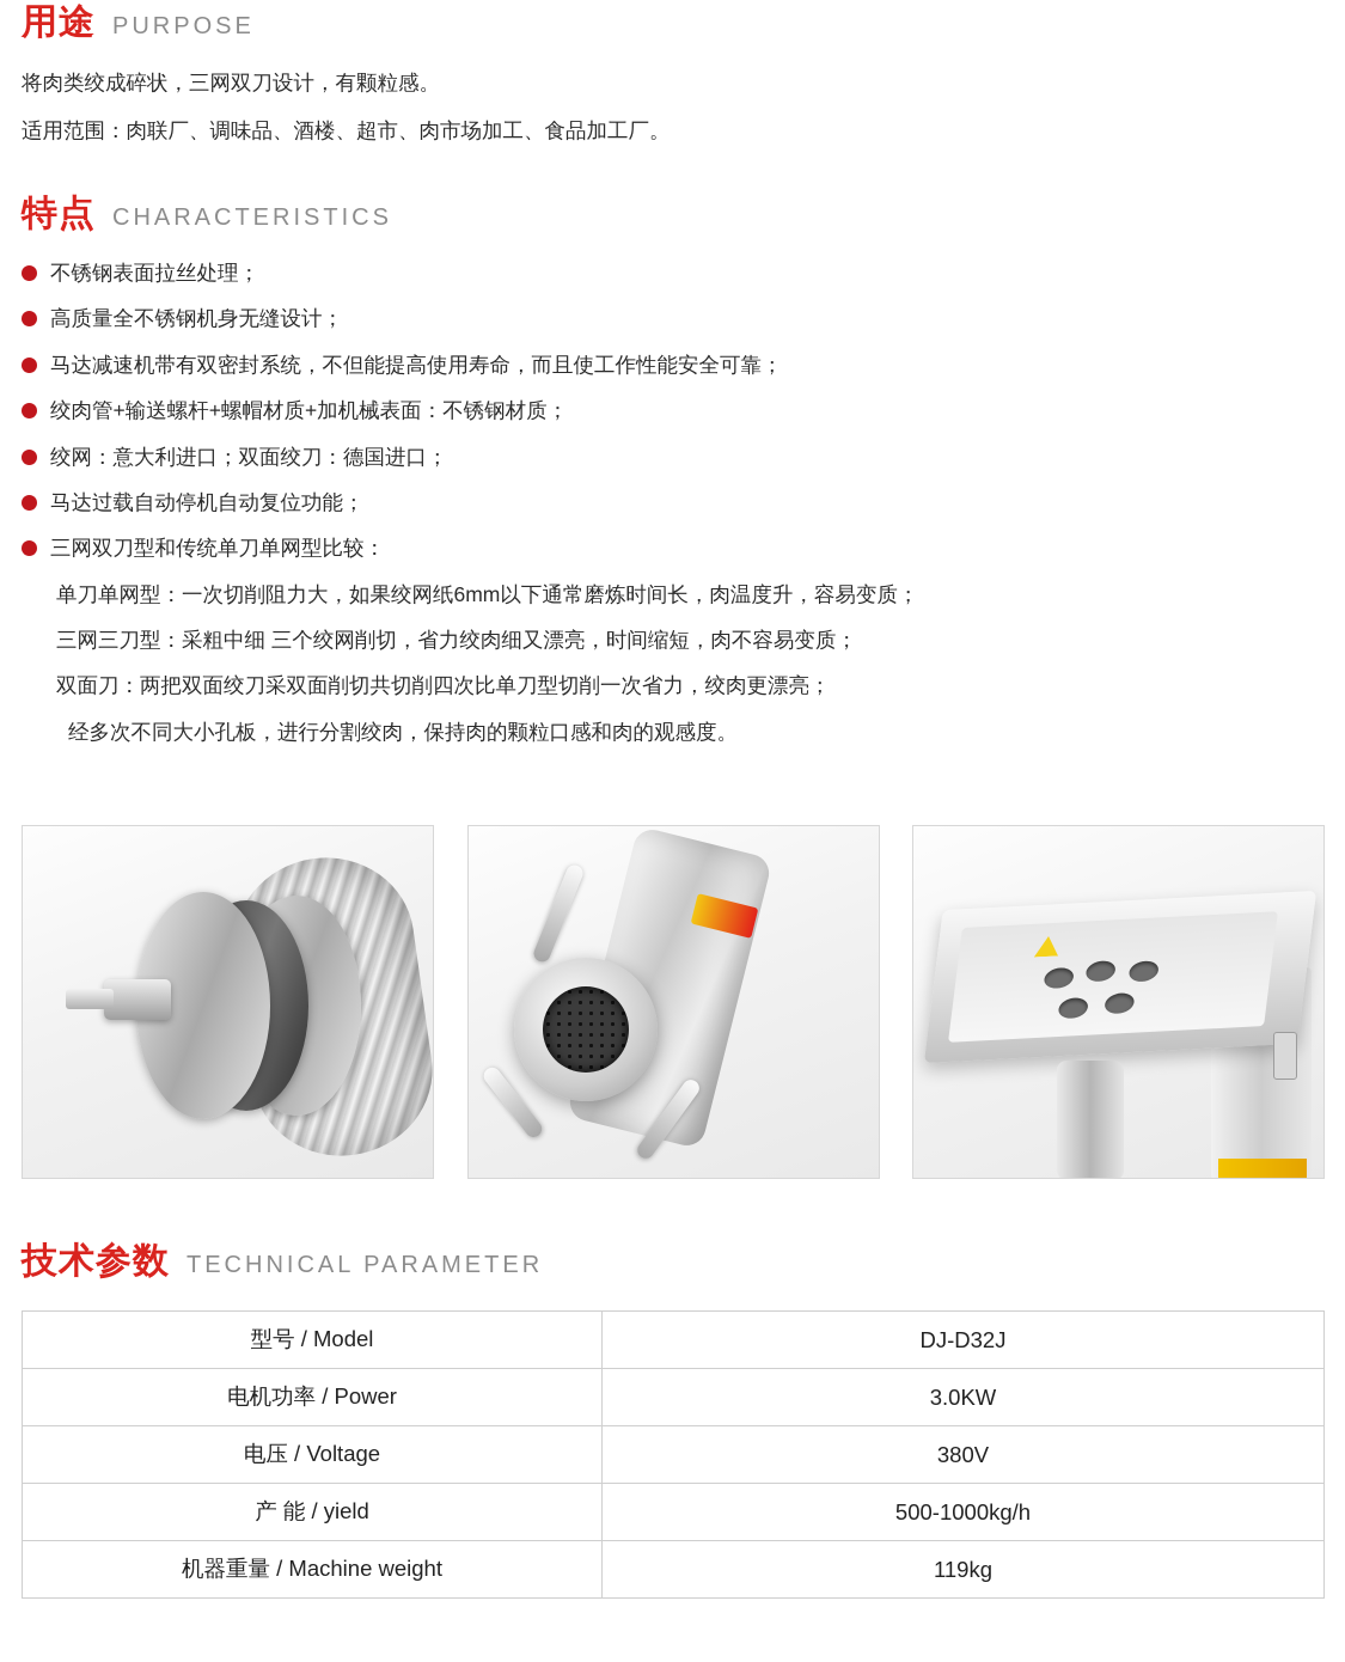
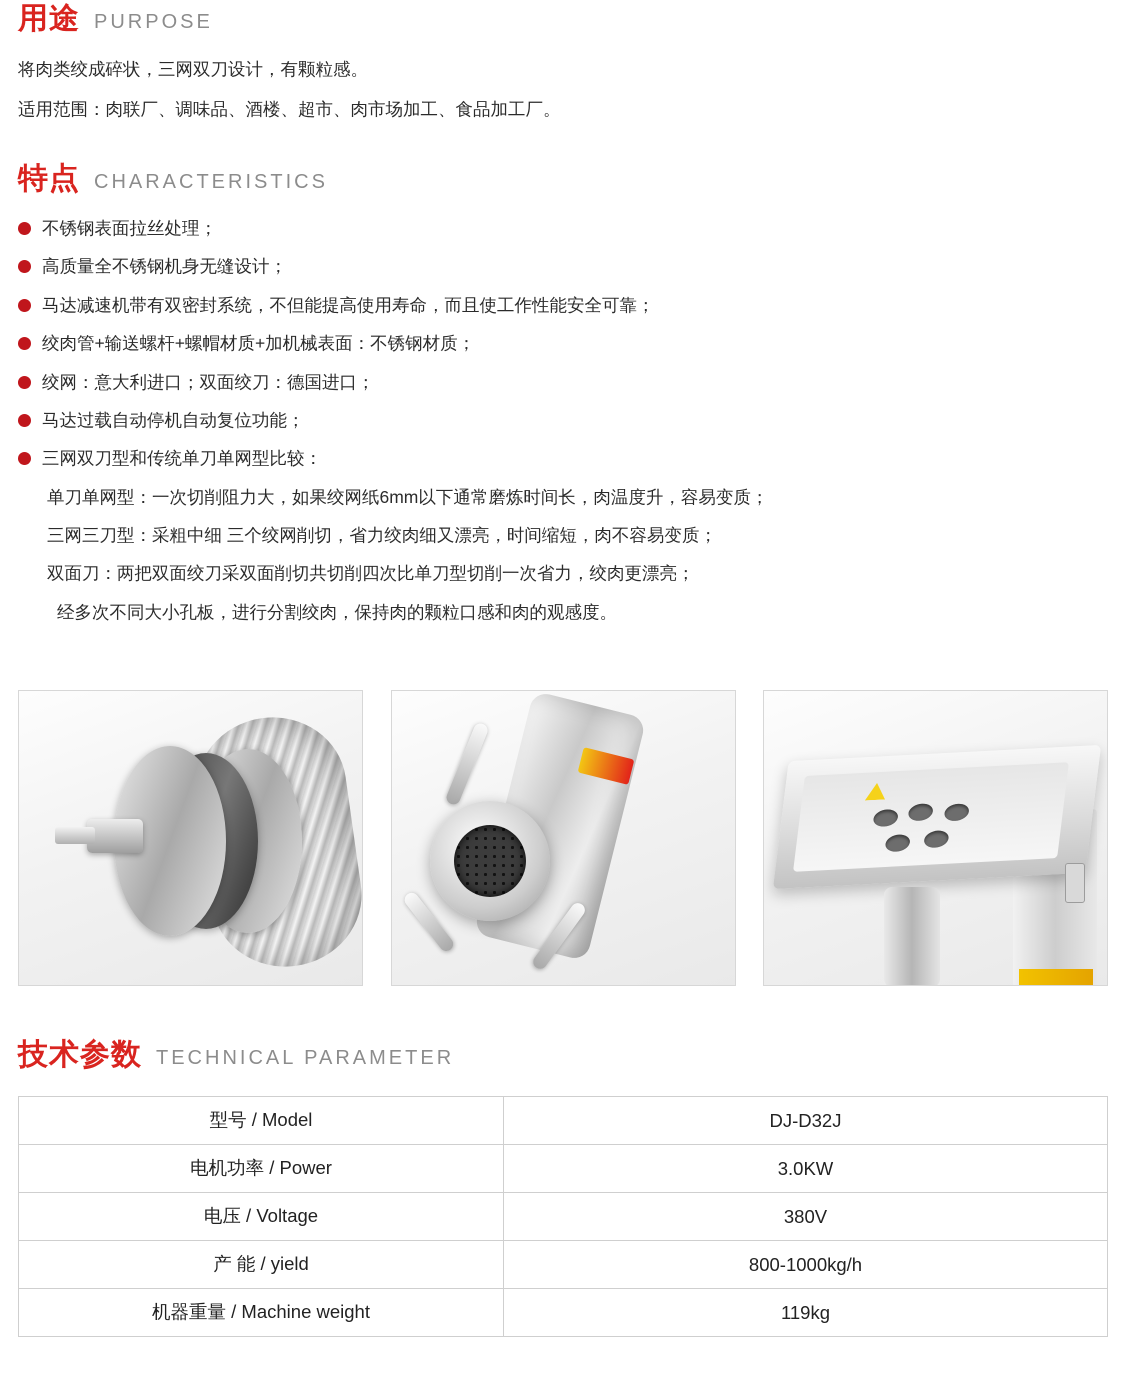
  用途
  PURPOSE
  将肉类绞成碎状，三网双刀设计，有颗粒感。
  适用范围：肉联厂、调味品、酒楼、超市、肉市场加工、食品加工厂。
  特点
  CHARACTERISTICS
  不锈钢表面拉丝处理；
  高质量全不锈钢机身无缝设计；
  马达减速机带有双密封系统，不但能提高使用寿命，而且使工作性能安全可靠；
  绞肉管+输送螺杆+螺帽材质+加机械表面：不锈钢材质；
  绞网：意大利进口；双面绞刀：德国进口；
  马达过载自动停机自动复位功能；
  三网双刀型和传统单刀单网型比较：
  单刀单网型：一次切削阻力大，如果绞网纸6mm以下通常磨炼时间长，肉温度升，容易变质；
  三网三刀型：采粗中细 三个绞网削切，省力绞肉细又漂亮，时间缩短，肉不容易变质；
  双面刀：两把双面绞刀采双面削切共切削四次比单刀型切削一次省力，绞肉更漂亮；
  经多次不同大小孔板，进行分割绞肉，保持肉的颗粒口感和肉的观感度。
  技术参数
  TECHNICAL PARAMETER
  型号 / Model	DJ-D32J
  电机功率 / Power	3.0KW
  电压 / Voltage	380V
- 产 能 / yield	500-1000kg/h
+ 产 能 / yield	800-1000kg/h
  机器重量 / Machine weight	119kg
